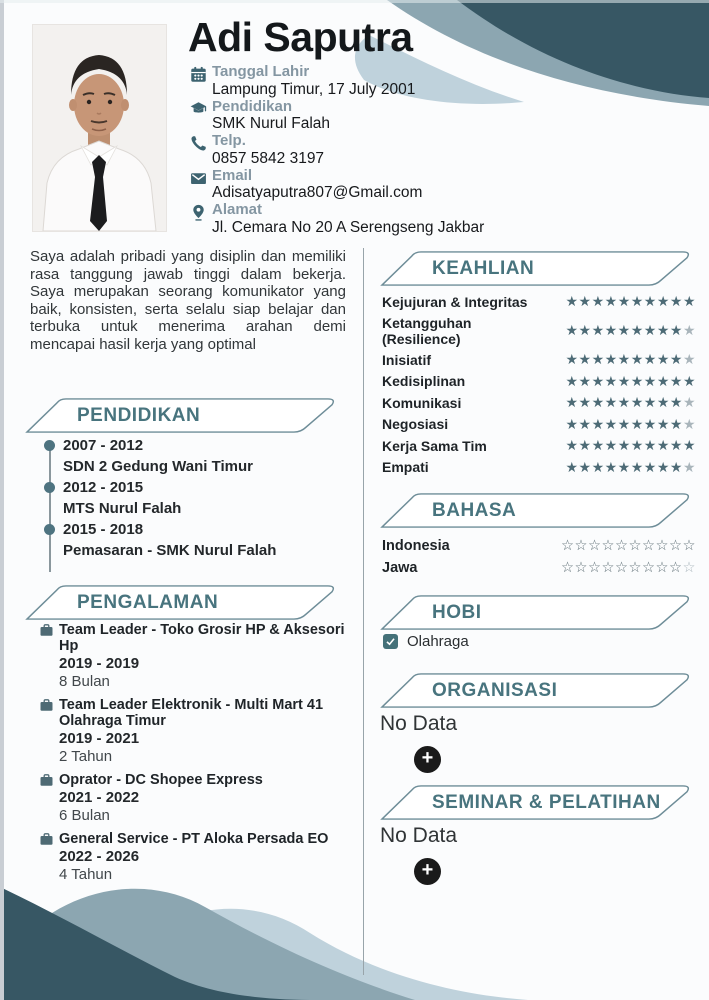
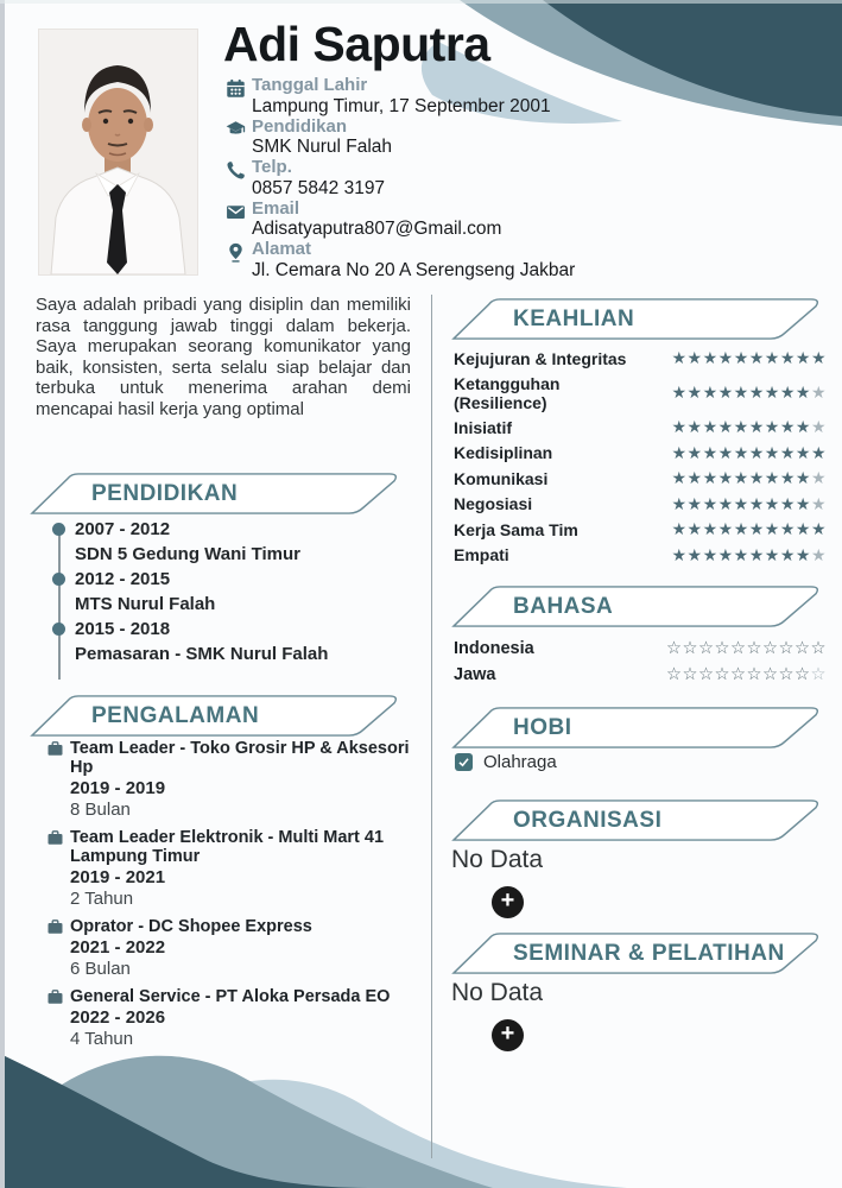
  Adi Saputra
  Tanggal Lahir
- Lampung Timur, 17 July 2001
+ Lampung Timur, 17 September 2001
  Pendidikan
  SMK Nurul Falah
  Telp.
  0857 5842 3197
  Email
  Adisatyaputra807@Gmail.com
  Alamat
  Jl. Cemara No 20 A Serengseng Jakbar
  Saya adalah pribadi yang disiplin dan memiliki rasa tanggung jawab tinggi dalam bekerja. Saya merupakan seorang komunikator yang baik, konsisten, serta selalu siap belajar dan terbuka untuk menerima arahan demi mencapai hasil kerja yang optimal
  PENDIDIKAN
  PENGALAMAN
  KEAHLIAN
  BAHASA
  HOBI
  ORGANISASI
  SEMINAR & PELATIHAN
  2007 - 2012
- SDN 2 Gedung Wani Timur
+ SDN 5 Gedung Wani Timur
  2012 - 2015
  MTS Nurul Falah
  2015 - 2018
  Pemasaran - SMK Nurul Falah
  Team Leader - Toko Grosir HP & Aksesori Hp
  2019 - 2019
  8 Bulan
- Team Leader Elektronik - Multi Mart 41 Olahraga Timur
+ Team Leader Elektronik - Multi Mart 41 Lampung Timur
  2019 - 2021
  2 Tahun
  Oprator - DC Shopee Express
  2021 - 2022
  6 Bulan
  General Service - PT Aloka Persada EO
  2022 - 2026
  4 Tahun
  Kejujuran & Integritas
  ★★★★★★★★★★
  Ketangguhan (Resilience)
  ★★★★★★★★★★
  Inisiatif
  ★★★★★★★★★★
  Kedisiplinan
  ★★★★★★★★★★
  Komunikasi
  ★★★★★★★★★★
  Negosiasi
  ★★★★★★★★★★
  Kerja Sama Tim
  ★★★★★★★★★★
  Empati
  ★★★★★★★★★★
  Indonesia
  ☆☆☆☆☆☆☆☆☆☆
  Jawa
  ☆☆☆☆☆☆☆☆☆☆
  Olahraga
  No Data
  +
  No Data
  +
